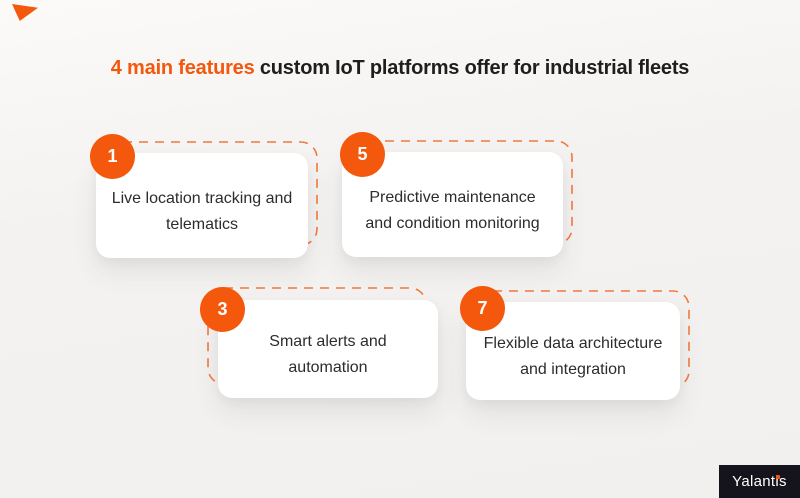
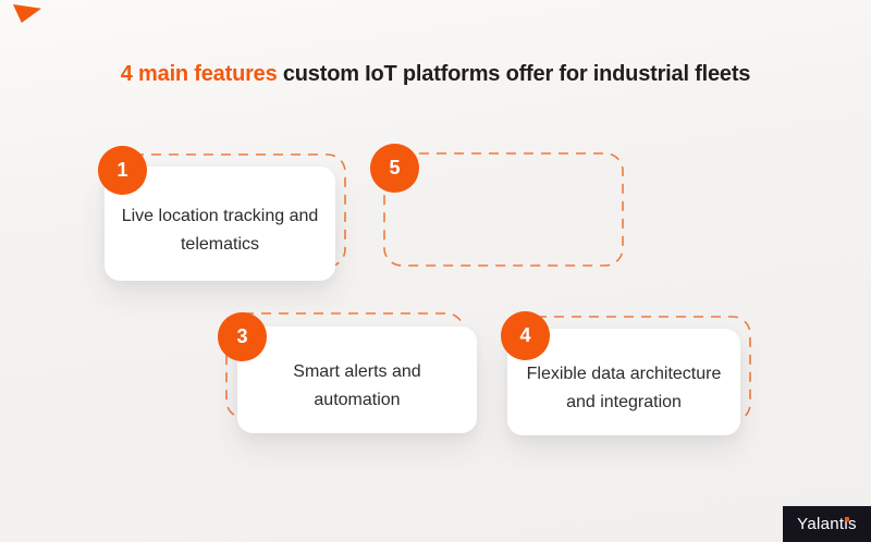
  4 main features custom IoT platforms offer for industrial fleets
  Live location tracking and
  telematics
  1
- Predictive maintenance
- and condition monitoring
  5
  Smart alerts and
  automation
  3
  Flexible data architecture
  and integration
- 7
+ 4
  Yalantis
